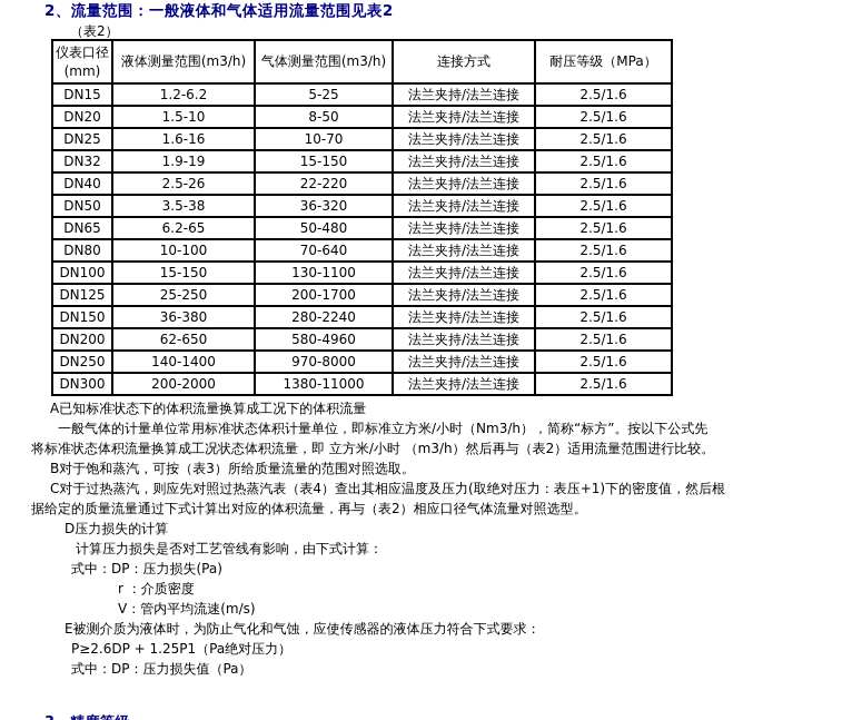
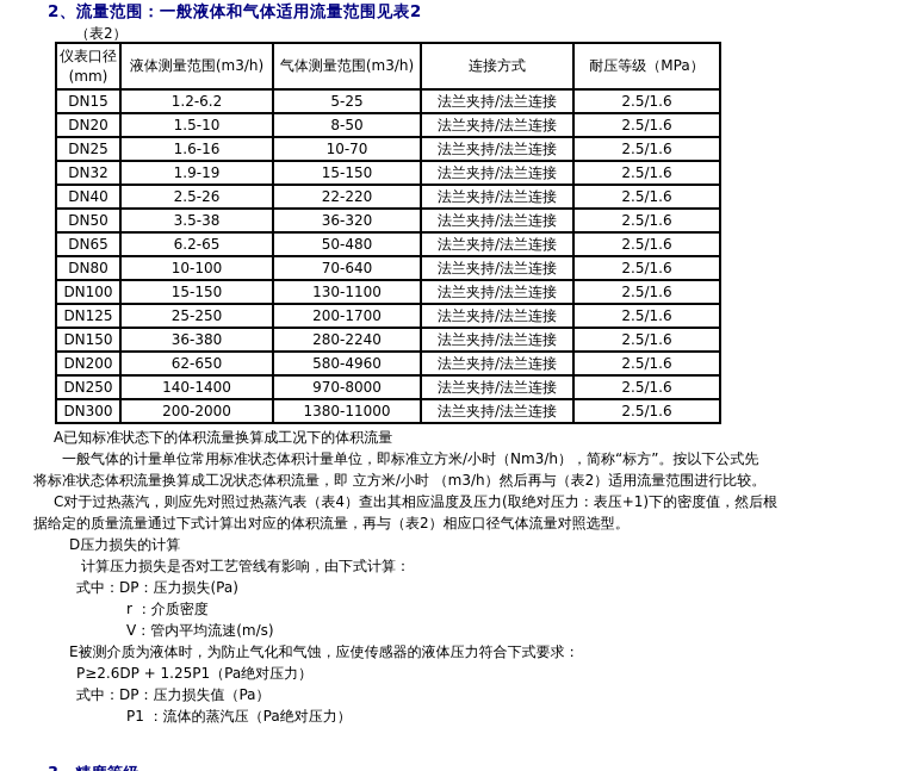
  2、流量范围：一般液体和气体适用流量范围见表2
  （表2）
  仪表口径 (mm)	液体测量范围(m3/h)	气体测量范围(m3/h)	连接方式	耐压等级（MPa）
  DN15	1.2-6.2	5-25	法兰夹持/法兰连接	2.5/1.6
  DN20	1.5-10	8-50	法兰夹持/法兰连接	2.5/1.6
  DN25	1.6-16	10-70	法兰夹持/法兰连接	2.5/1.6
  DN32	1.9-19	15-150	法兰夹持/法兰连接	2.5/1.6
  DN40	2.5-26	22-220	法兰夹持/法兰连接	2.5/1.6
  DN50	3.5-38	36-320	法兰夹持/法兰连接	2.5/1.6
  DN65	6.2-65	50-480	法兰夹持/法兰连接	2.5/1.6
  DN80	10-100	70-640	法兰夹持/法兰连接	2.5/1.6
  DN100	15-150	130-1100	法兰夹持/法兰连接	2.5/1.6
  DN125	25-250	200-1700	法兰夹持/法兰连接	2.5/1.6
  DN150	36-380	280-2240	法兰夹持/法兰连接	2.5/1.6
  DN200	62-650	580-4960	法兰夹持/法兰连接	2.5/1.6
  DN250	140-1400	970-8000	法兰夹持/法兰连接	2.5/1.6
  DN300	200-2000	1380-11000	法兰夹持/法兰连接	2.5/1.6
  A已知标准状态下的体积流量换算成工况下的体积流量
  一般气体的计量单位常用标准状态体积计量单位，即标准立方米/小时（Nm3/h），简称“标方”。按以下公式先
  将标准状态体积流量换算成工况状态体积流量，即 立方米/小时 （m3/h）然后再与（表2）适用流量范围进行比较。
- B对于饱和蒸汽，可按（表3）所给质量流量的范围对照选取。
  C对于过热蒸汽，则应先对照过热蒸汽表（表4）查出其相应温度及压力(取绝对压力：表压+1)下的密度值，然后根
  据给定的质量流量通过下式计算出对应的体积流量，再与（表2）相应口径气体流量对照选型。
  D压力损失的计算
  计算压力损失是否对工艺管线有影响，由下式计算：
  式中：DP：压力损失(Pa)
  r ：介质密度
  V：管内平均流速(m/s)
  E被测介质为液体时，为防止气化和气蚀，应使传感器的液体压力符合下式要求：
  P≥2.6DP + 1.25P1（Pa绝对压力）
  式中：DP：压力损失值（Pa）
+ P1 ：流体的蒸汽压（Pa绝对压力）
